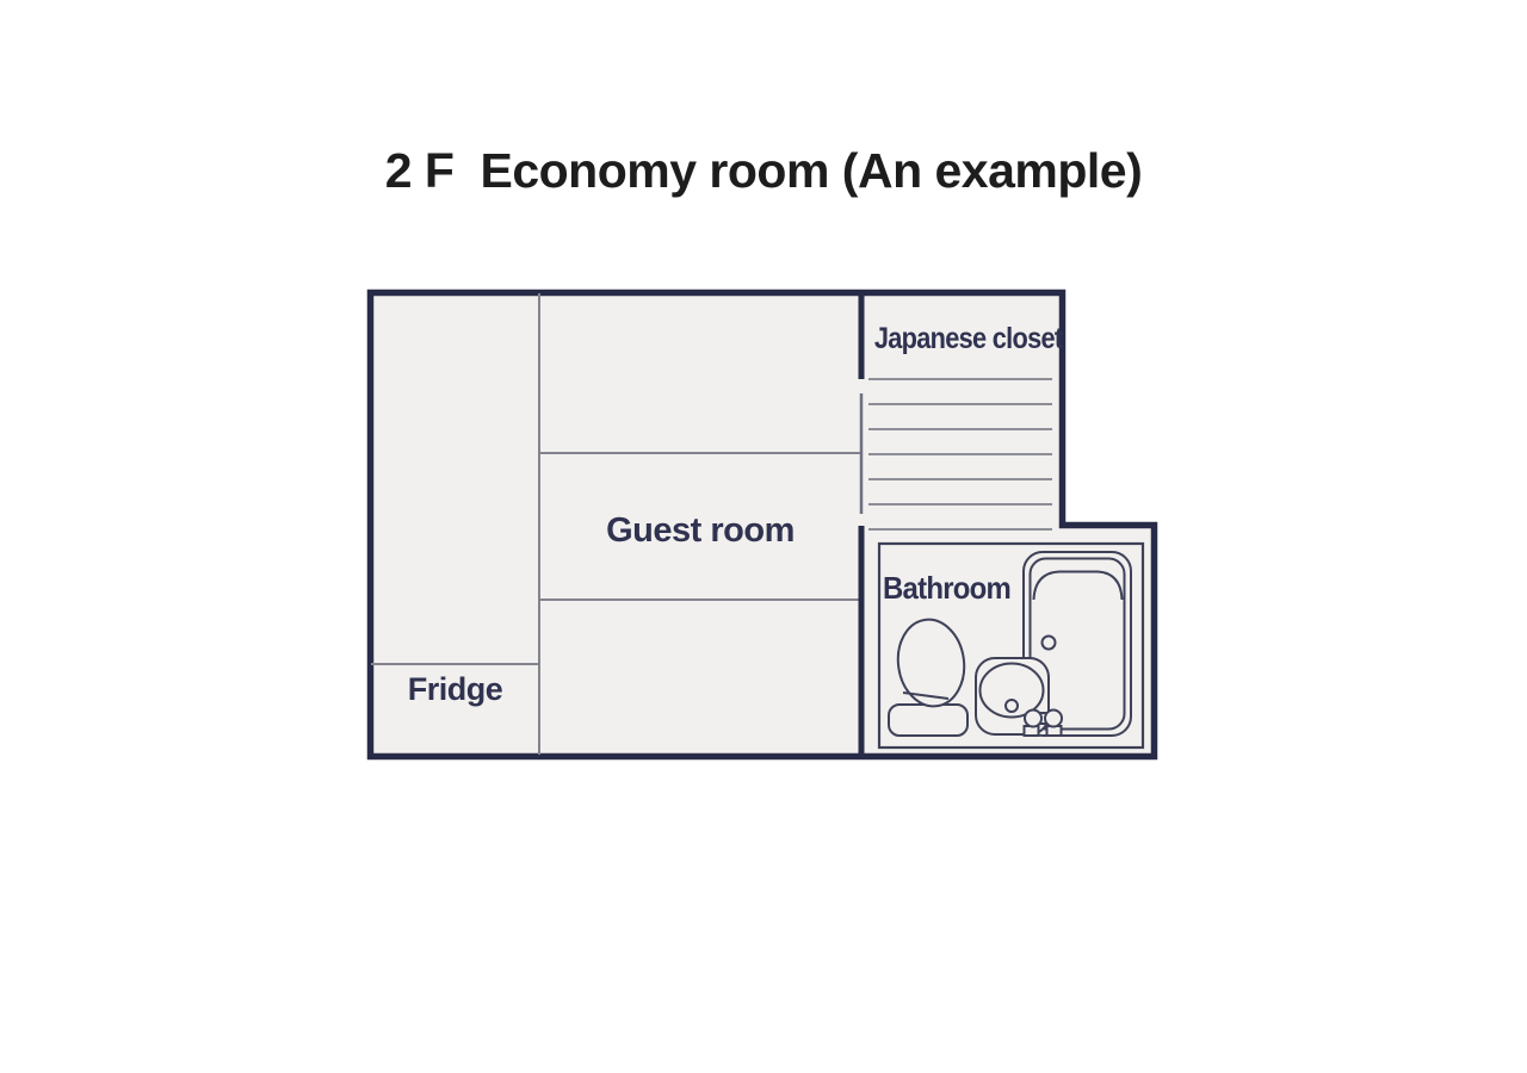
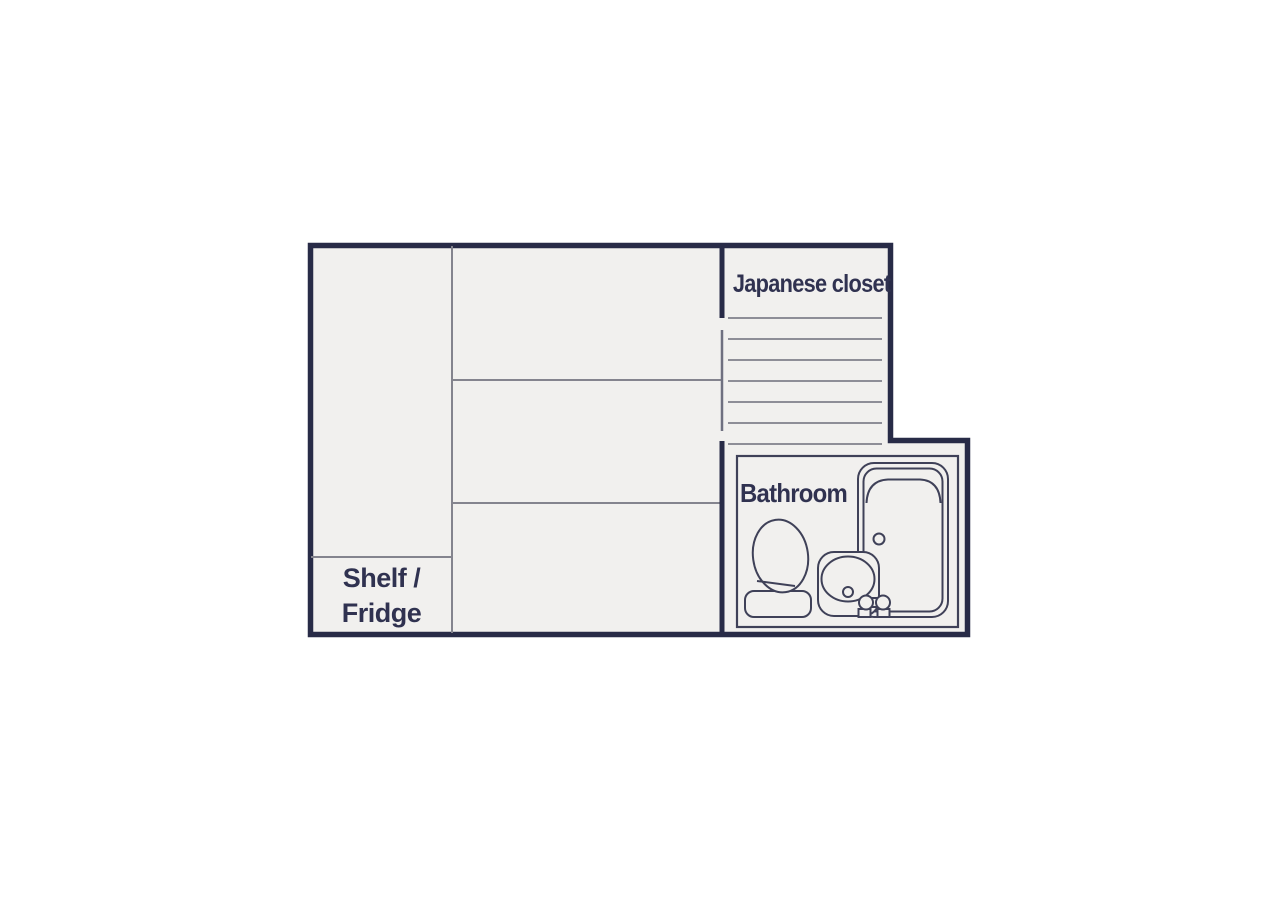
- 2 F Economy room (An example)
  Japanese closet
- Guest room
  Bathroom
+ Shelf /
  Fridge
